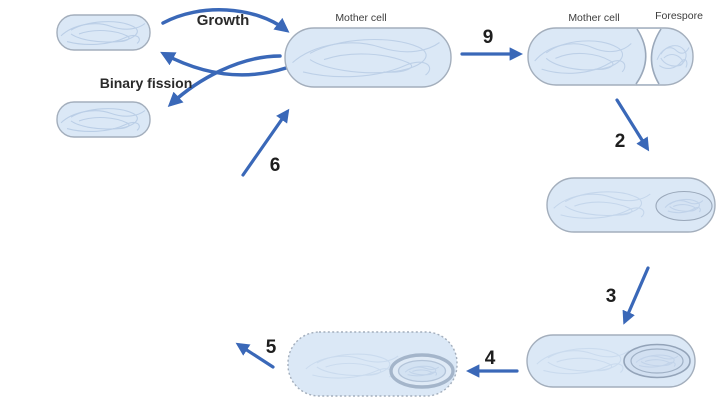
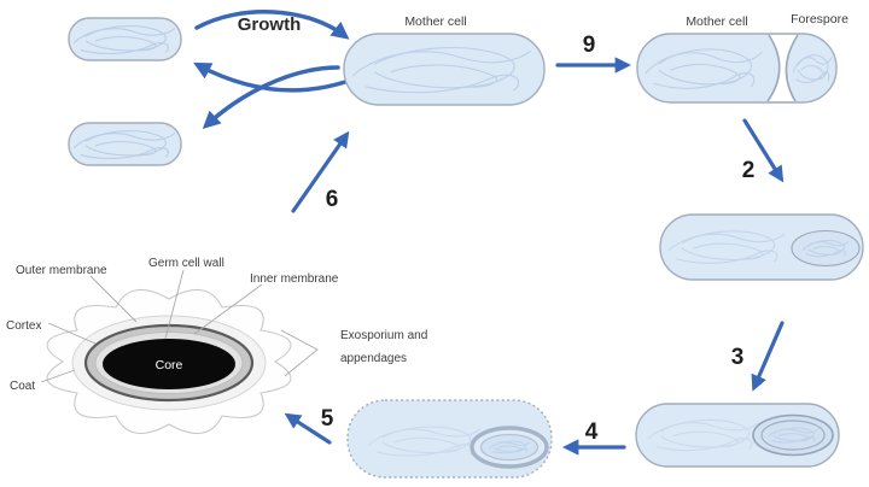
  Growth
- Binary fission
  Mother cell
  9
  Mother cell
  Forespore
  2
  3
  4
  5
  6
+ Core
+ Outer membrane
+ Germ cell wall
+ Inner membrane
+ Cortex
+ Coat
+ Exosporium and
+ appendages
